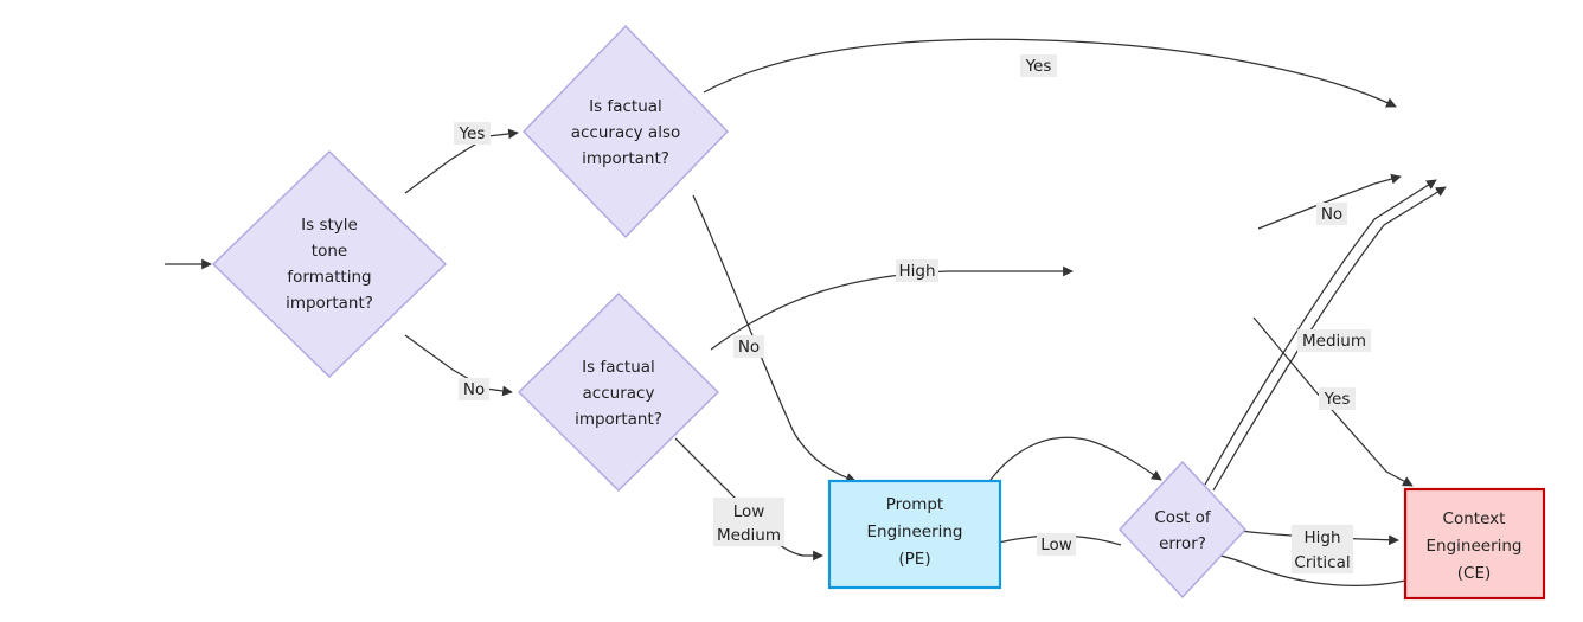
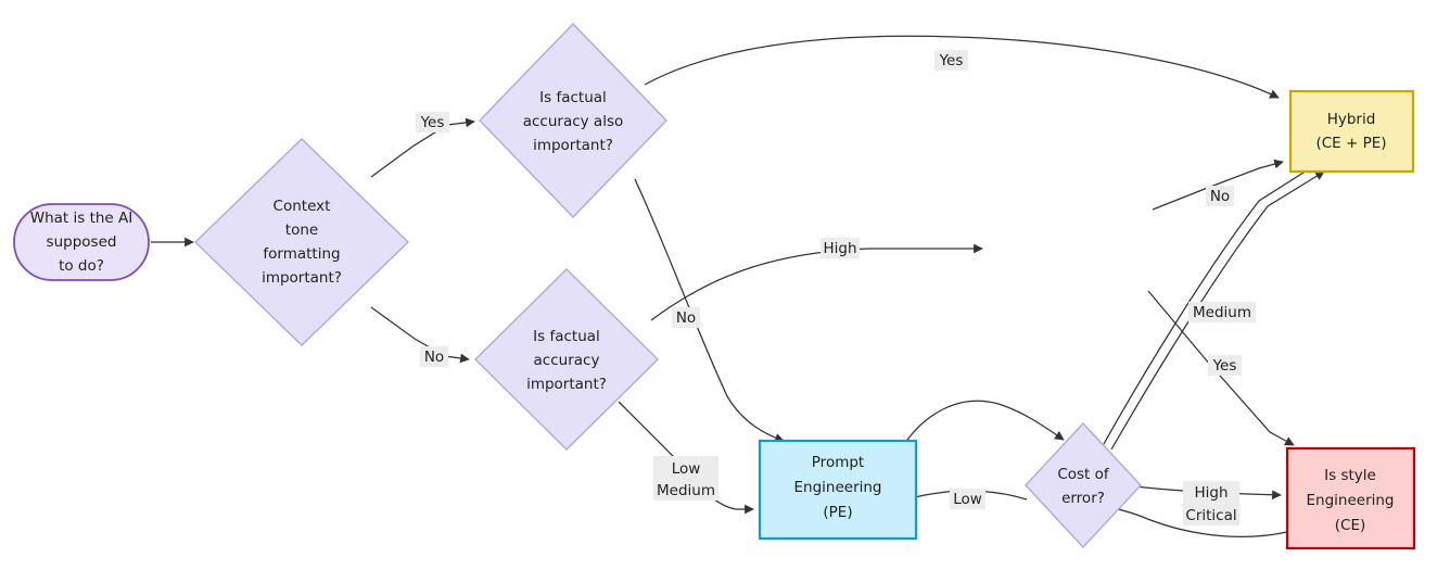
+ What is the AI
+ supposed
+ to do?
- Is style
+ Context
  tone
  formatting
  important?
  Is factual
  accuracy also
  important?
  Is factual
  accuracy
  important?
  Cost of
  error?
+ Hybrid
+ (CE + PE)
  Prompt
  Engineering
  (PE)
- Context
+ Is style
  Engineering
  (CE)
  Yes
  No
  Yes
  No
  High
  Low
  Medium
  No
  Yes
  Low
  Medium
  High
  Critical
